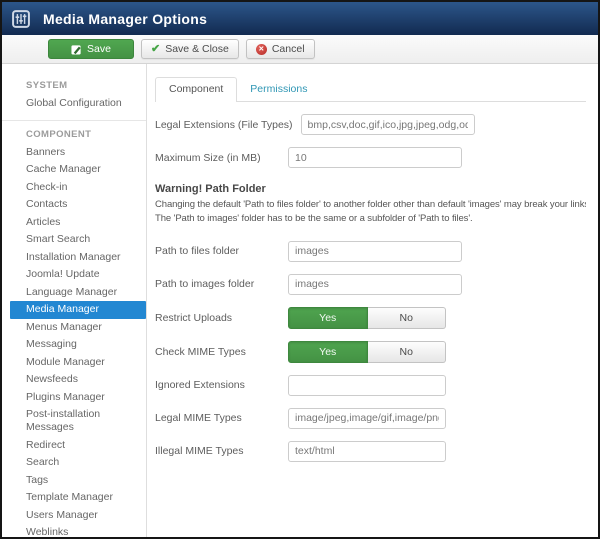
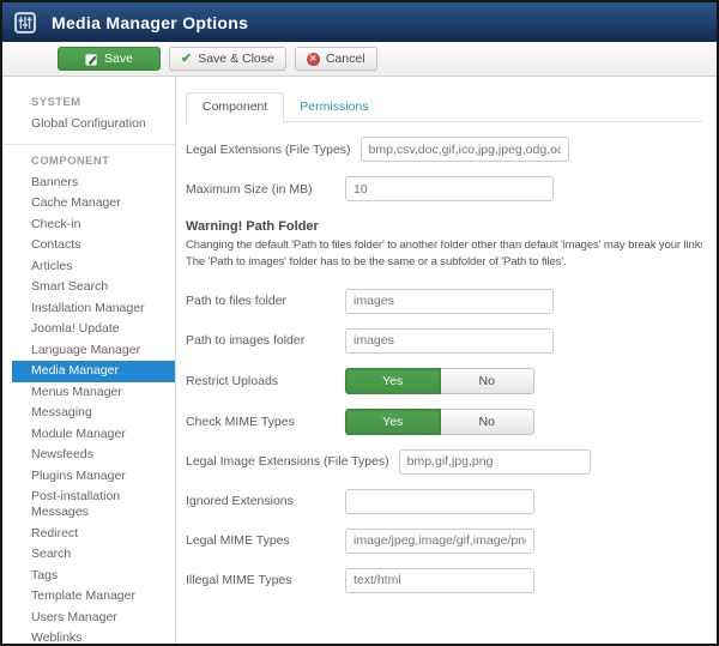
  Media Manager Options
  Save
  ✔
  Save & Close
  Cancel
  SYSTEM
  Global Configuration
  COMPONENT
  Banners
  Cache Manager
  Check-in
  Contacts
  Articles
  Smart Search
  Installation Manager
  Joomla! Update
  Language Manager
  Media Manager
  Menus Manager
  Messaging
  Module Manager
  Newsfeeds
  Plugins Manager
  Post-installation Messages
  Redirect
  Search
  Tags
  Template Manager
  Users Manager
  Weblinks
  Component
  Permissions
  Legal Extensions (File Types)
  bmp,csv,doc,gif,ico,jpg,jpeg,odg,o
  Maximum Size (in MB)
  10
  Warning! Path Folder
  Changing the default 'Path to files folder' to another folder other than default 'images' may break your link
  The 'Path to images' folder has to be the same or a subfolder of 'Path to files'.
  Path to files folder
  images
  Path to images folder
  images
  Restrict Uploads
  Yes
  No
  Check MIME Types
  Yes
  No
+ Legal Image Extensions (File Types)
+ bmp,gif,jpg,png
  Ignored Extensions
  Legal MIME Types
  image/jpeg,image/gif,image/pn
  Illegal MIME Types
  text/html
